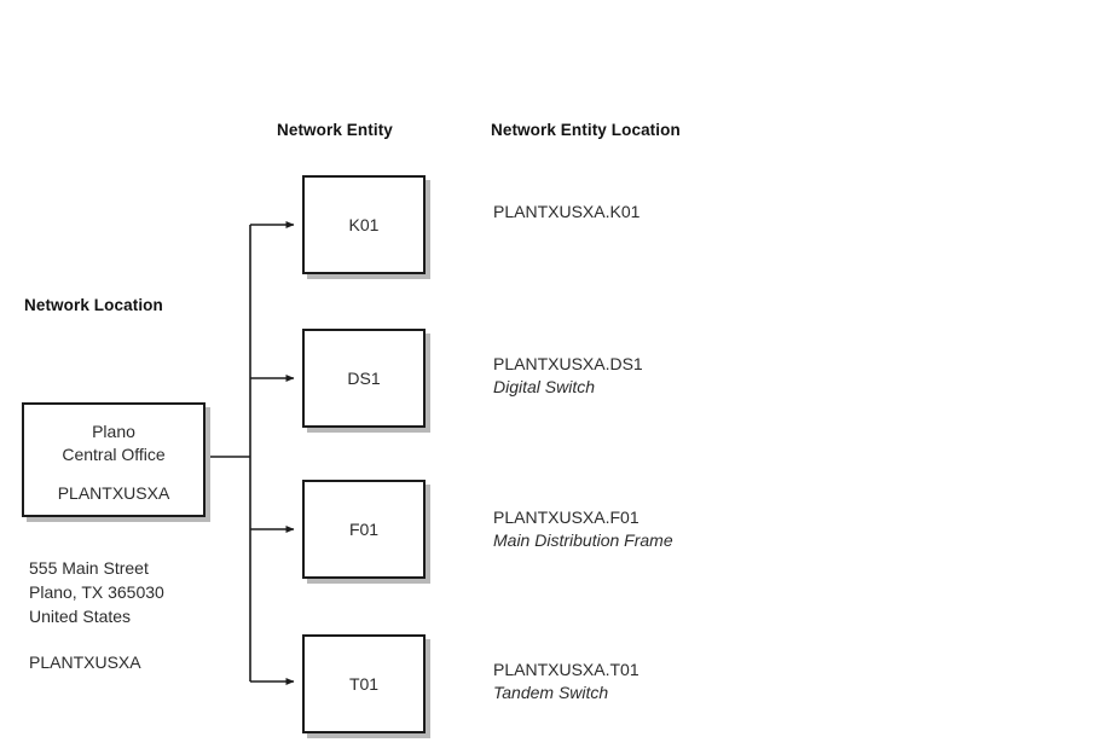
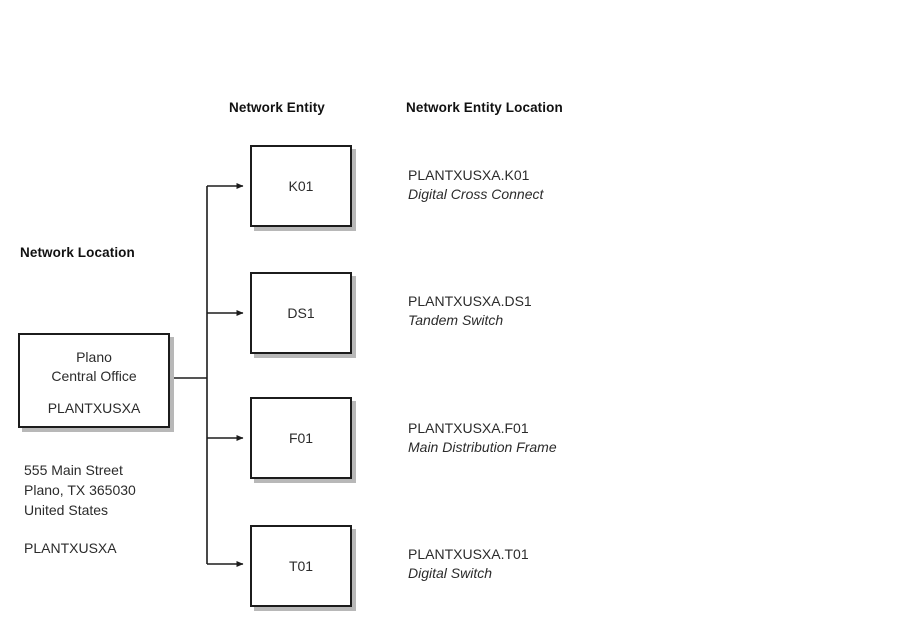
  Network Location
  Network Entity
  Network Entity Location
  Plano
  Central Office
  PLANTXUSXA
  K01
  DS1
  F01
  T01
  PLANTXUSXA.K01
+ Digital Cross Connect
  PLANTXUSXA.DS1
- Digital Switch
+ Tandem Switch
  PLANTXUSXA.F01
  Main Distribution Frame
  PLANTXUSXA.T01
- Tandem Switch
+ Digital Switch
  555 Main Street
  Plano, TX 365030
  United States
  PLANTXUSXA
